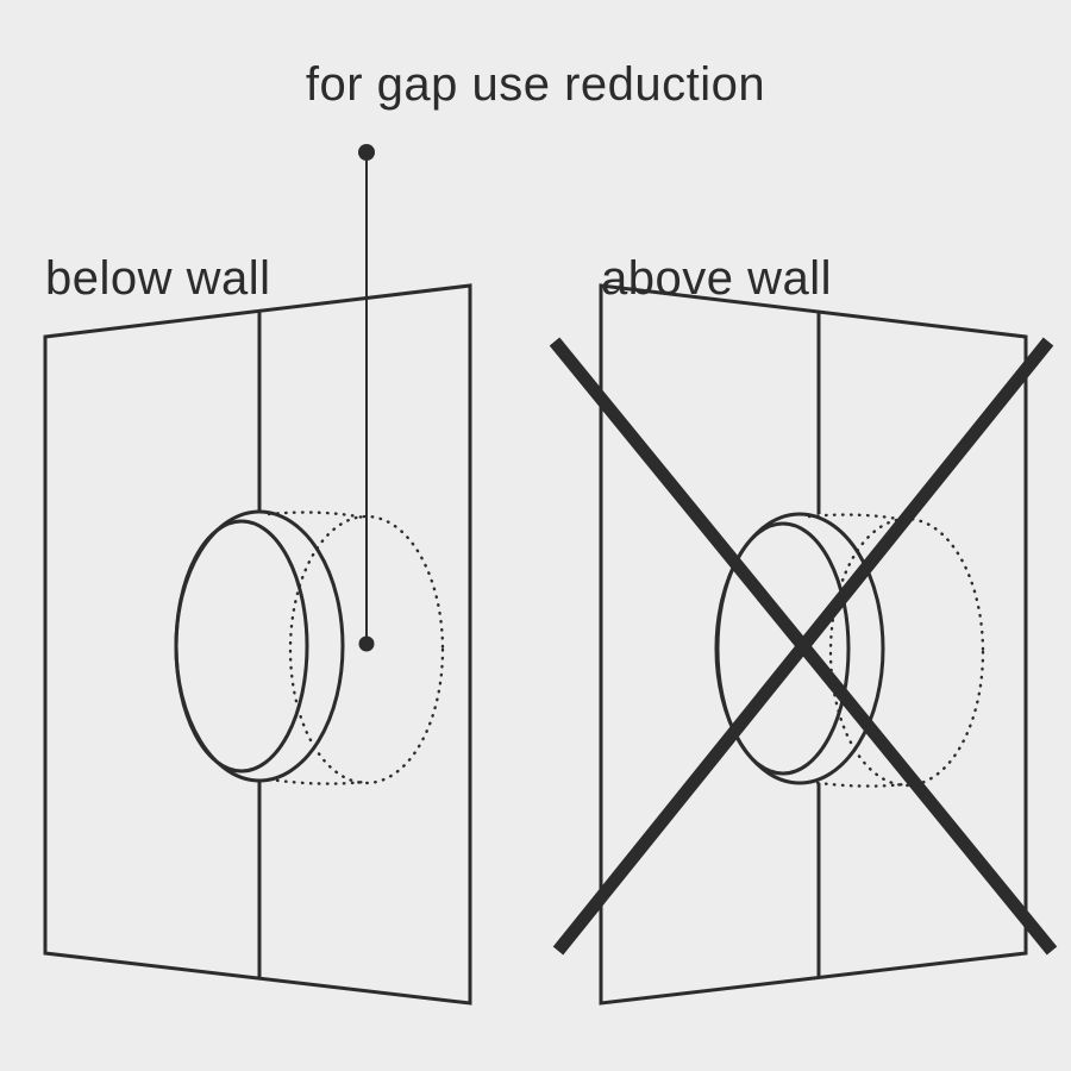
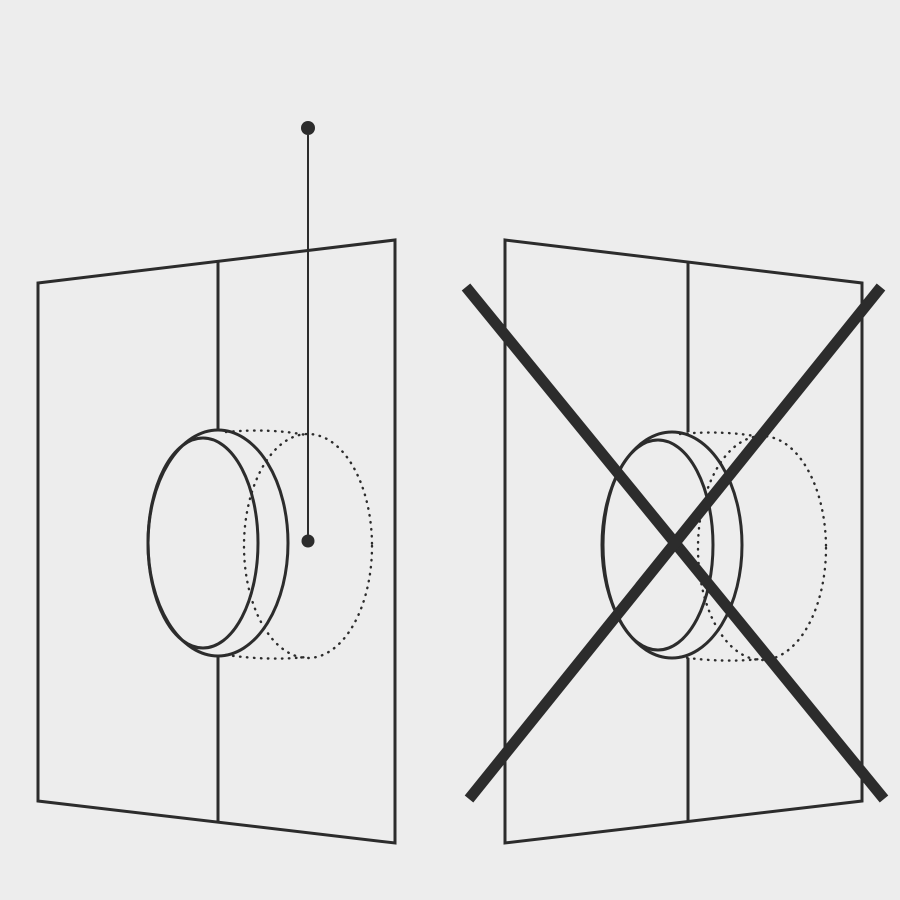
- for gap use reduction
- below wall
- above wall
